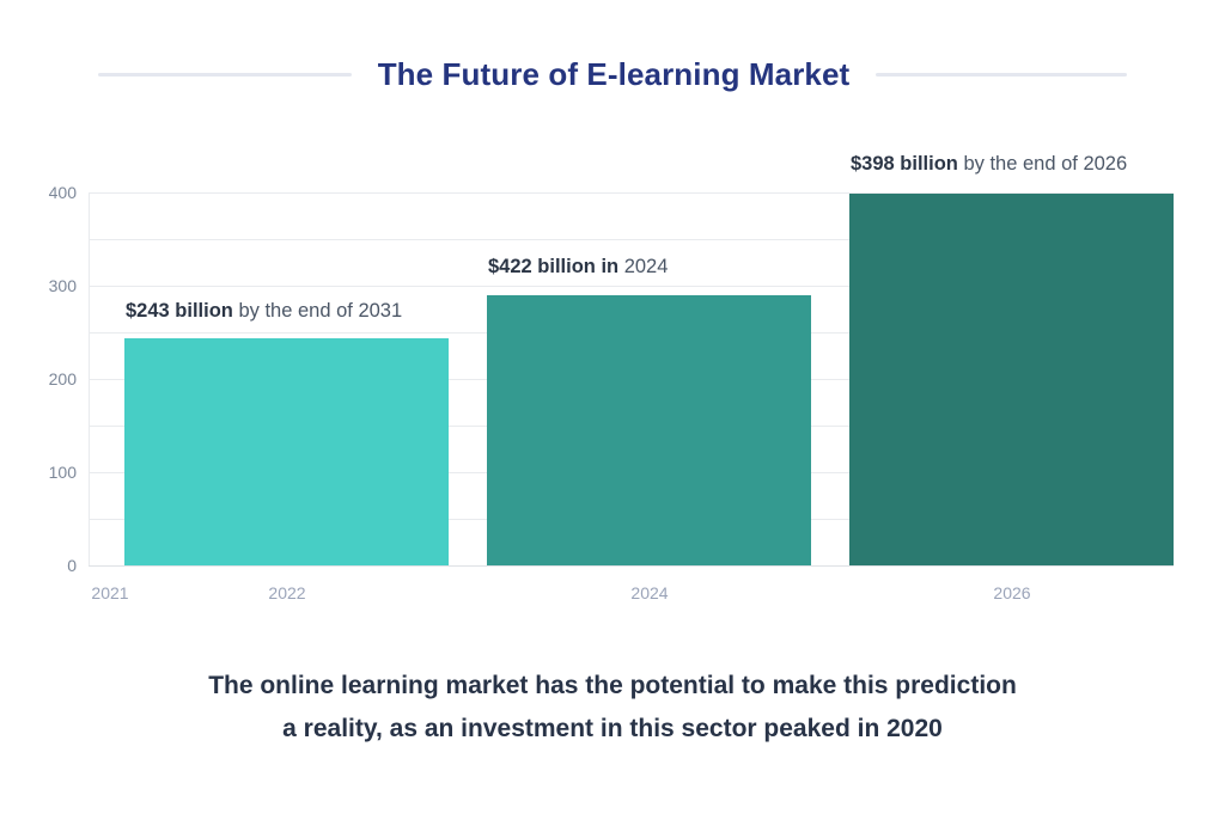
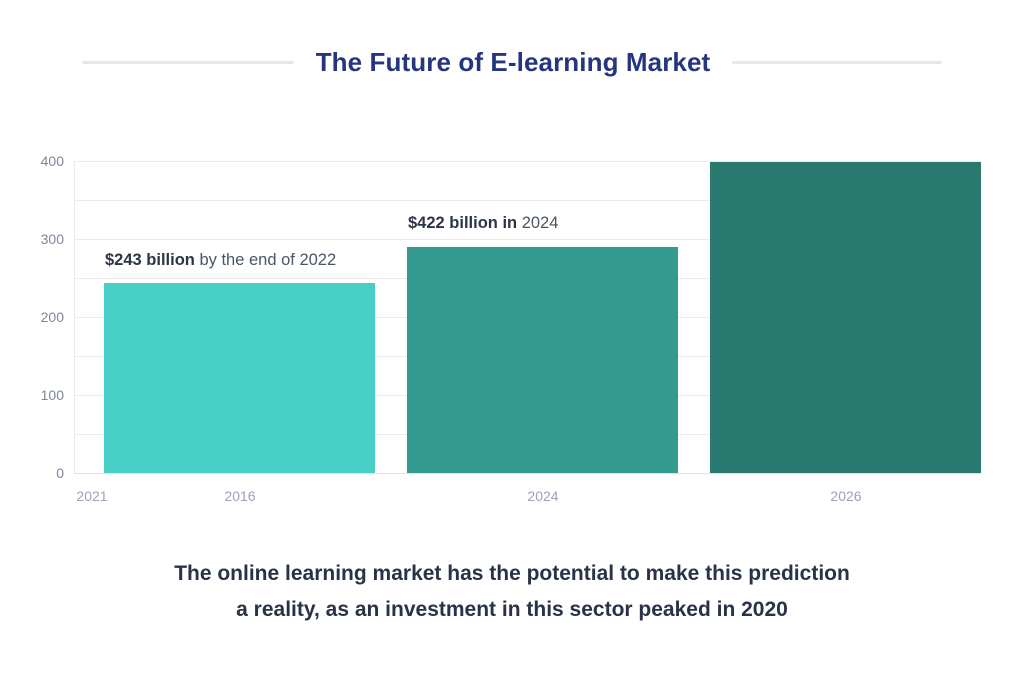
  The Future of E-learning Market
  400
  300
  200
  100
  0
- $243 billion by the end of 2031
+ $243 billion by the end of 2022
  $422 billion in 2024
- $398 billion by the end of 2026
  2021
- 2022
+ 2016
  2024
  2026
  The online learning market has the potential to make this prediction
  a reality, as an investment in this sector peaked in 2020
